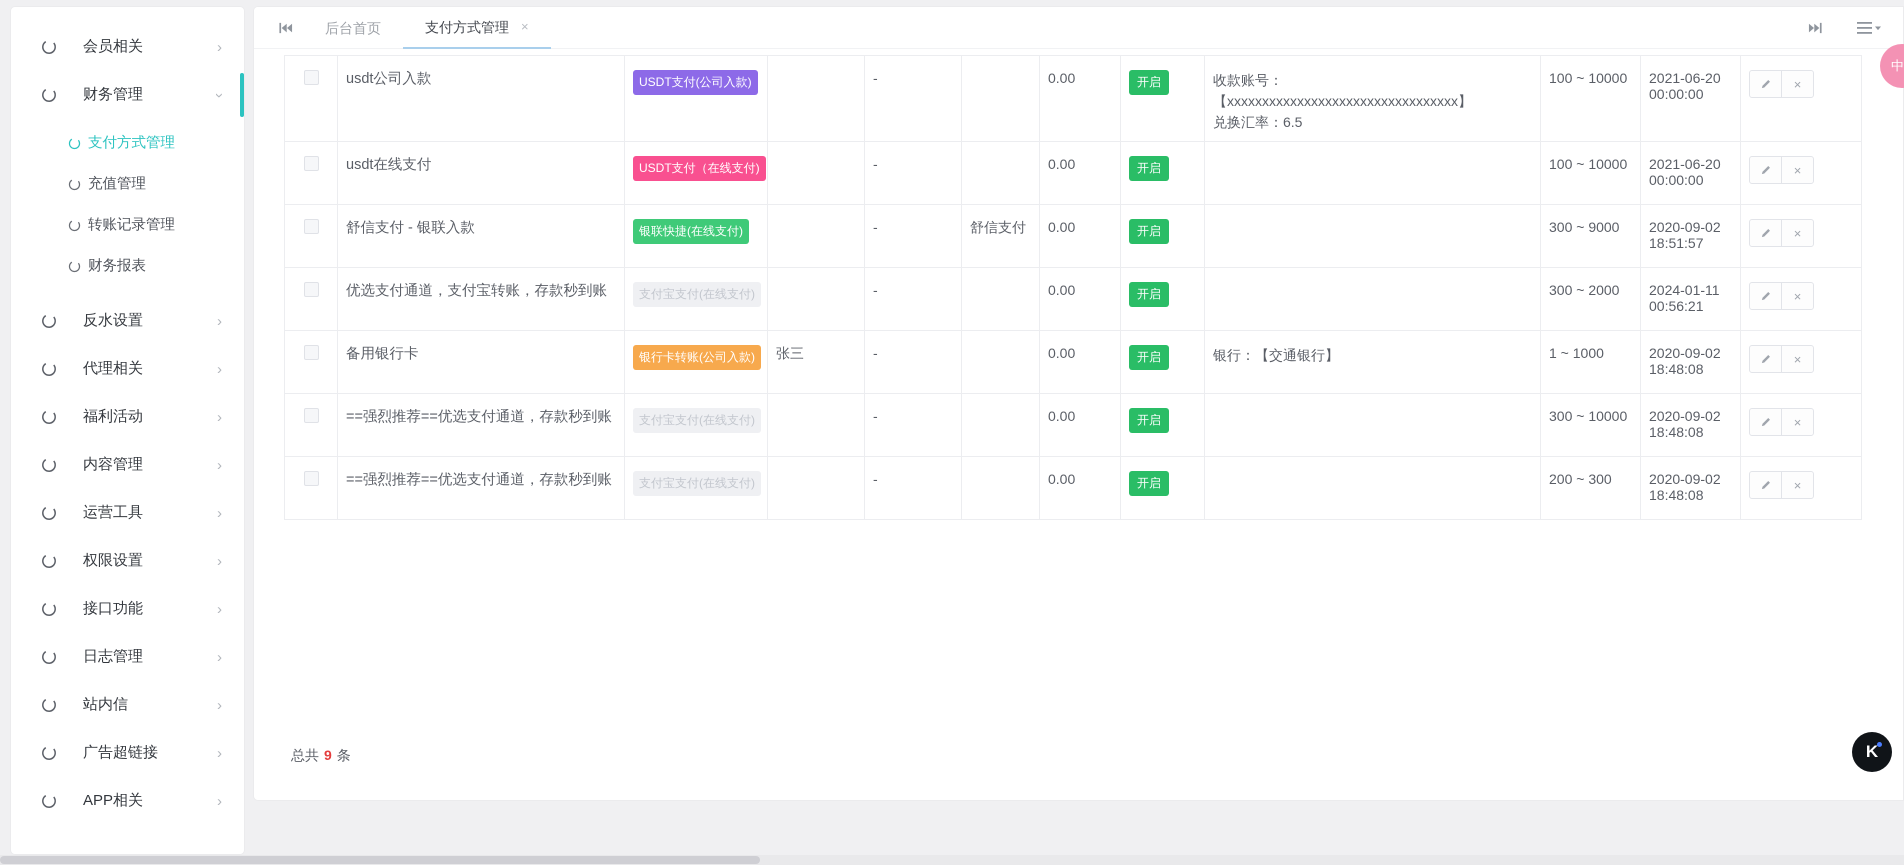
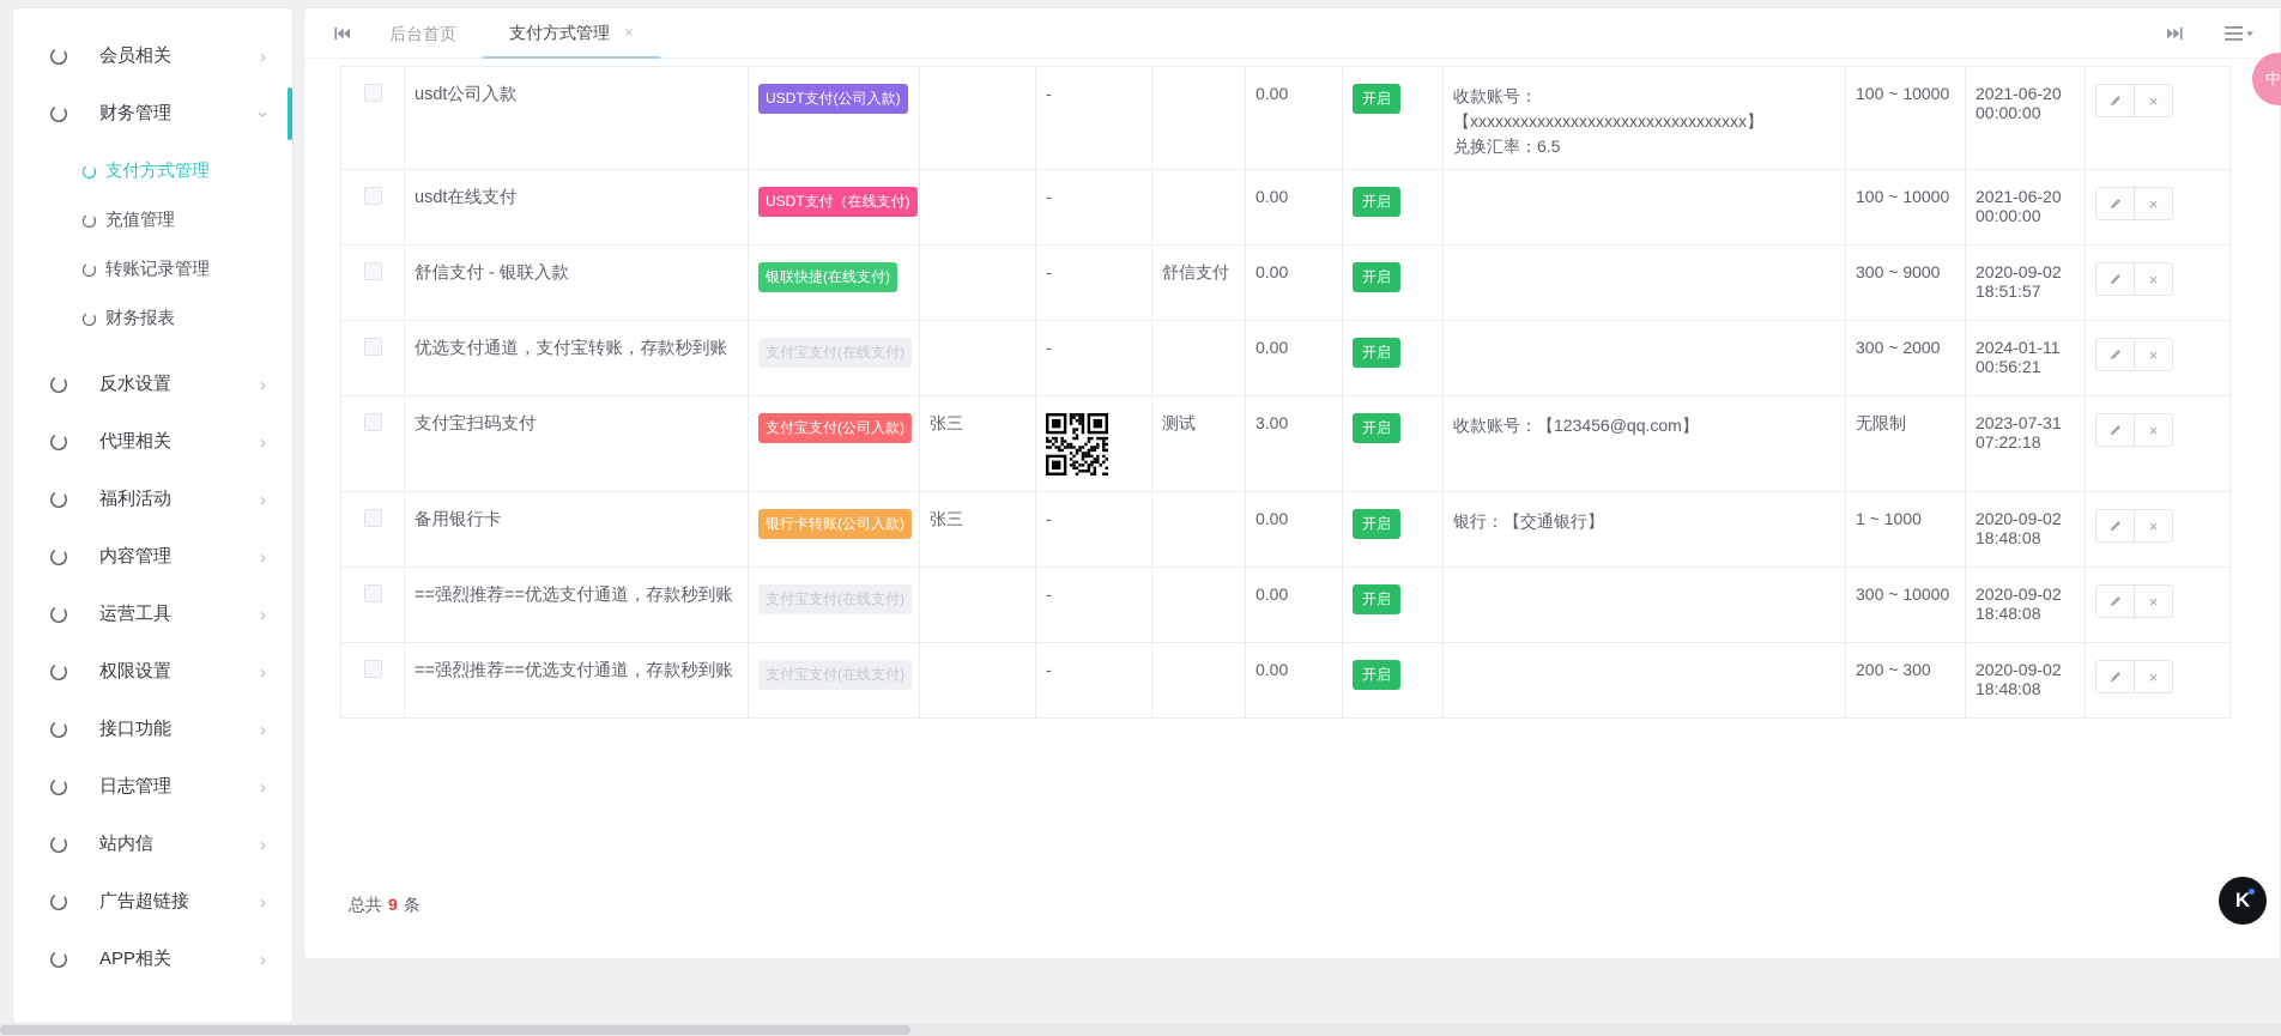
  会员相关
  ›
  财务管理
  支付方式管理
  充值管理
  转账记录管理
  财务报表
  反水设置
  ›
  代理相关
  ›
  福利活动
  ›
  内容管理
  ›
  运营工具
  ›
  权限设置
  ›
  接口功能
  ›
  日志管理
  ›
  站内信
  ›
  广告超链接
  ›
  APP相关
  ›
  后台首页
  支付方式管理
  ×
  	usdt公司入款	USDT支付(公司入款)		-		0.00	开启	收款账号：【xxxxxxxxxxxxxxxxxxxxxxxxxxxxxxxxx】兑换汇率：6.5	100 ~ 10000	2021-06-20 00:00:00	×
  	usdt在线支付	USDT支付（在线支付)		-		0.00	开启		100 ~ 10000	2021-06-20 00:00:00	×
  	舒信支付 - 银联入款	银联快捷(在线支付)		-	舒信支付	0.00	开启		300 ~ 9000	2020-09-02 18:51:57	×
  	优选支付通道，支付宝转账，存款秒到账	支付宝支付(在线支付)		-		0.00	开启		300 ~ 2000	2024-01-11 00:56:21	×
+ 	支付宝扫码支付	支付宝支付(公司入款)	张三		测试	3.00	开启	收款账号：【123456@qq.com】	无限制	2023-07-31 07:22:18	×
  	备用银行卡	银行卡转账(公司入款)	张三	-		0.00	开启	银行：【交通银行】	1 ~ 1000	2020-09-02 18:48:08	×
  	==强烈推荐==优选支付通道，存款秒到账	支付宝支付(在线支付)		-		0.00	开启		300 ~ 10000	2020-09-02 18:48:08	×
  	==强烈推荐==优选支付通道，存款秒到账	支付宝支付(在线支付)		-		0.00	开启		200 ~ 300	2020-09-02 18:48:08	×
  总共 9 条
  K
